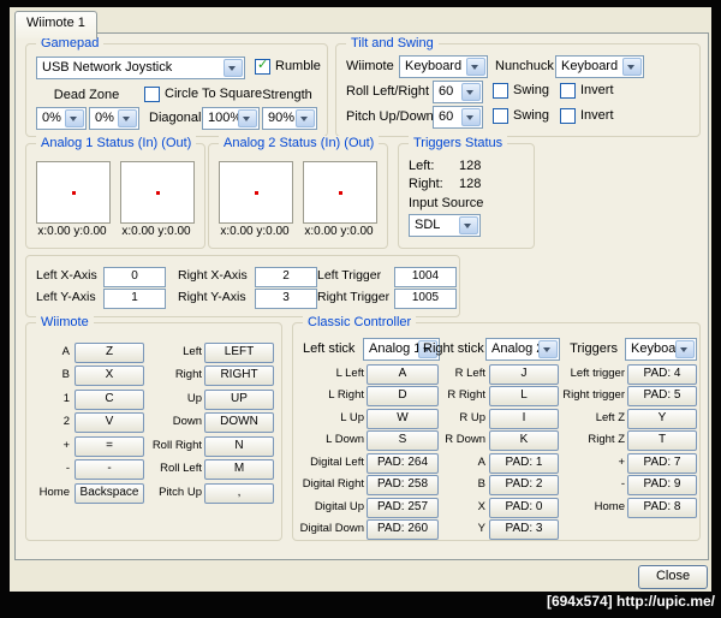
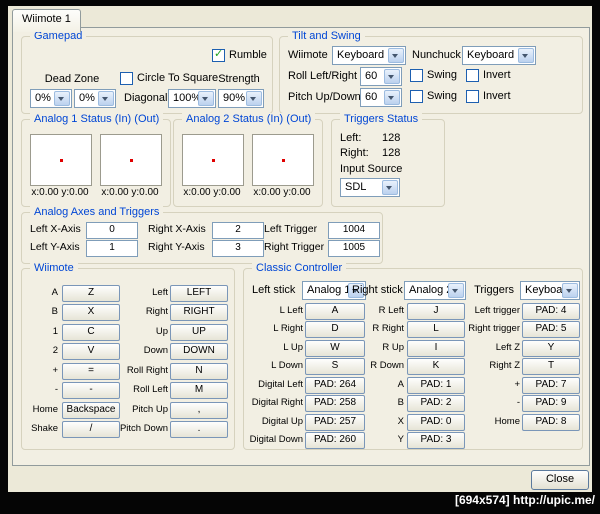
  Wiimote 1
  Gamepad
- USB Network Joystick
  Rumble
  Dead Zone
  Circle To Square
  Strength
  0%
  0%
  Diagonal
  100%
  90%
  Tilt and Swing
  Wiimote
  Keyboard
  Nunchuck
  Keyboard
  Roll Left/Right
  60
  Swing
  Invert
  Pitch Up/Down
  60
  Swing
  Invert
  Analog 1 Status (In) (Out)
  x:0.00 y:0.00
  x:0.00 y:0.00
  Analog 2 Status (In) (Out)
  x:0.00 y:0.00
  x:0.00 y:0.00
  Triggers Status
  Left:
  128
  Right:
  128
  Input Source
  SDL
+ Analog Axes and Triggers
  Left X-Axis
  0
  Right X-Axis
  2
  Left Trigger
  1004
  Left Y-Axis
  1
  Right Y-Axis
  3
  Right Trigger
  1005
  Wiimote
  A
  Z
  Left
  LEFT
  B
  X
  Right
  RIGHT
  1
  C
  Up
  UP
  2
  V
  Down
  DOWN
  +
  =
  Roll Right
  N
  -
  -
  Roll Left
  M
  Home
  Backspace
  Pitch Up
  ,
+ Shake
+ /
+ Pitch Down
+ .
  Classic Controller
  Left stick
  Analog
  Right stick
  Analog
  Triggers
  Keyboa
  L Left
  A
  R Left
  J
  Left trigger
  PAD: 4
  L Right
  D
  R Right
  L
  Right trigger
  PAD: 5
  L Up
  W
  R Up
  I
  Left Z
  Y
  L Down
  S
  R Down
  K
  Right Z
  T
  Digital Left
  PAD: 264
  A
  PAD: 1
  +
  PAD: 7
  Digital Right
  PAD: 258
  B
  PAD: 2
  -
  PAD: 9
  Digital Up
  PAD: 257
  X
  PAD: 0
  Home
  PAD: 8
  Digital Down
  PAD: 260
  Y
  PAD: 3
  Close
  [694x574] http://upic.me/
